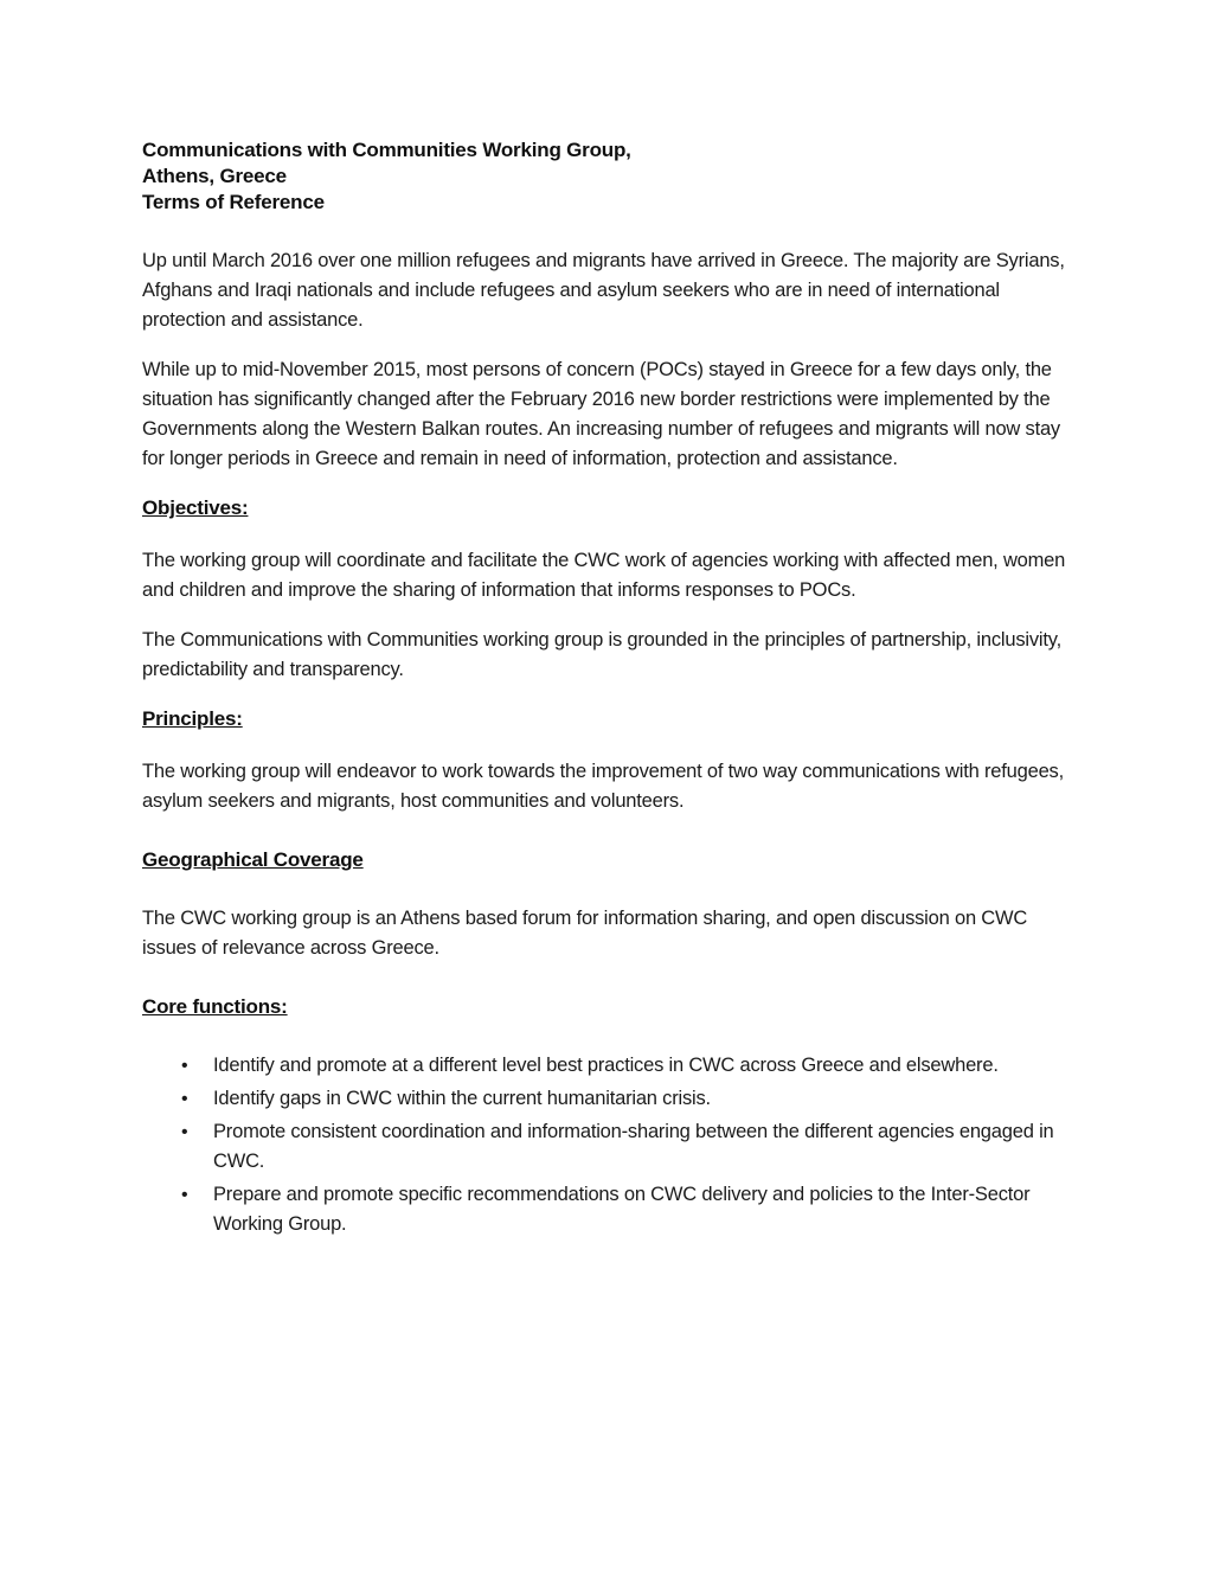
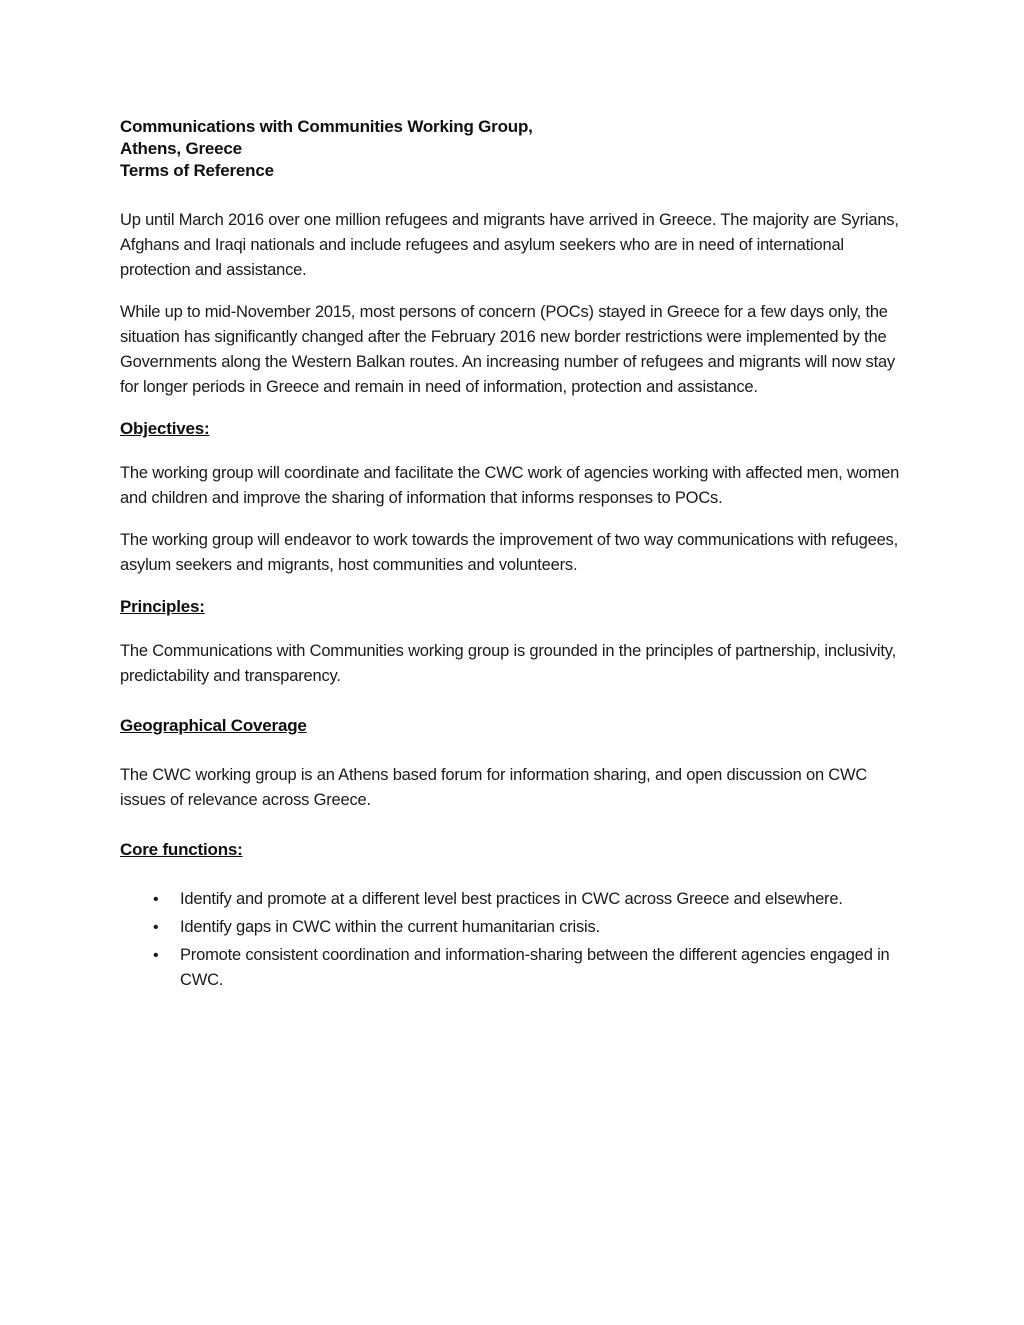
  Communications with Communities Working Group,
  Athens, Greece
  Terms of Reference
  Up until March 2016 over one million refugees and migrants have arrived in Greece. The majority are Syrians, Afghans and Iraqi nationals and include refugees and asylum seekers who are in need of international protection and assistance.
  While up to mid-November 2015, most persons of concern (POCs) stayed in Greece for a few days only, the situation has significantly changed after the February 2016 new border restrictions were implemented by the Governments along the Western Balkan routes. An increasing number of refugees and migrants will now stay for longer periods in Greece and remain in need of information, protection and assistance.
  Objectives:
  The working group will coordinate and facilitate the CWC work of agencies working with affected men, women and children and improve the sharing of information that informs responses to POCs.
- The Communications with Communities working group is grounded in the principles of partnership, inclusivity, predictability and transparency.
+ The working group will endeavor to work towards the improvement of two way communications with refugees, asylum seekers and migrants, host communities and volunteers.
  Principles:
- The working group will endeavor to work towards the improvement of two way communications with refugees, asylum seekers and migrants, host communities and volunteers.
+ The Communications with Communities working group is grounded in the principles of partnership, inclusivity, predictability and transparency.
  Geographical Coverage
  The CWC working group is an Athens based forum for information sharing, and open discussion on CWC issues of relevance across Greece.
  Core functions:
  Identify and promote at a different level best practices in CWC across Greece and elsewhere.
  Identify gaps in CWC within the current humanitarian crisis.
  Promote consistent coordination and information-sharing between the different agencies engaged in CWC.
- Prepare and promote specific recommendations on CWC delivery and policies to the Inter-Sector Working Group.
